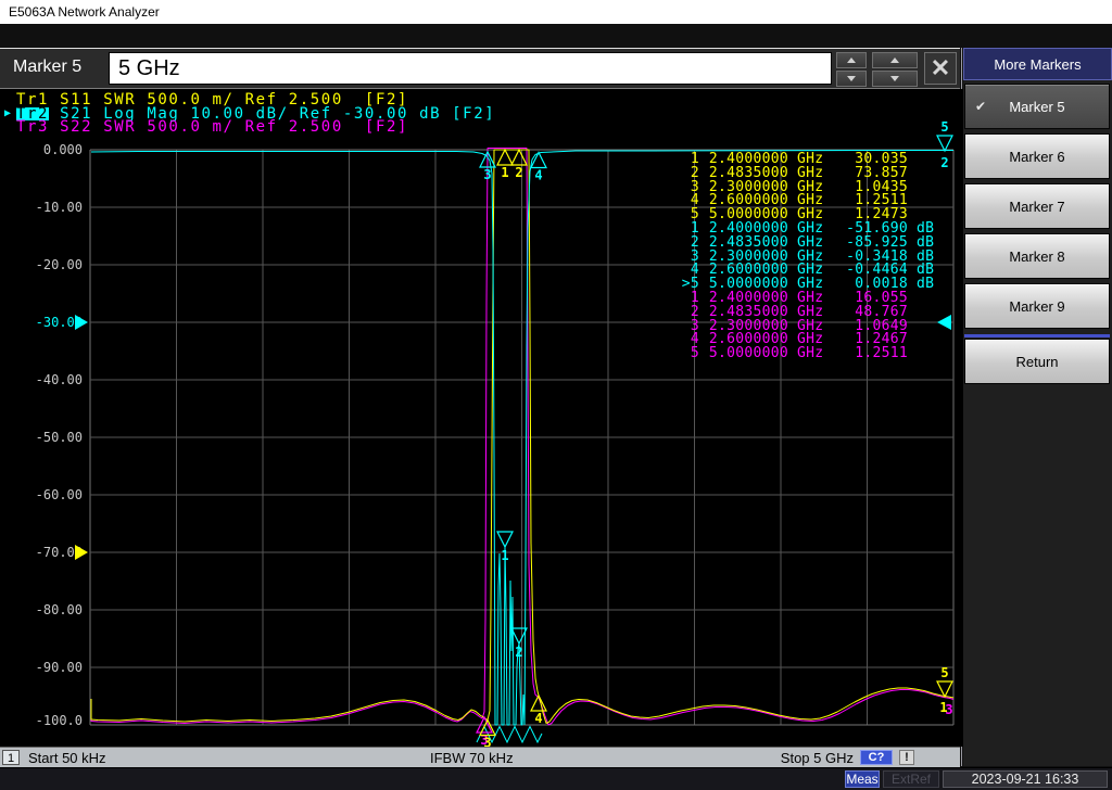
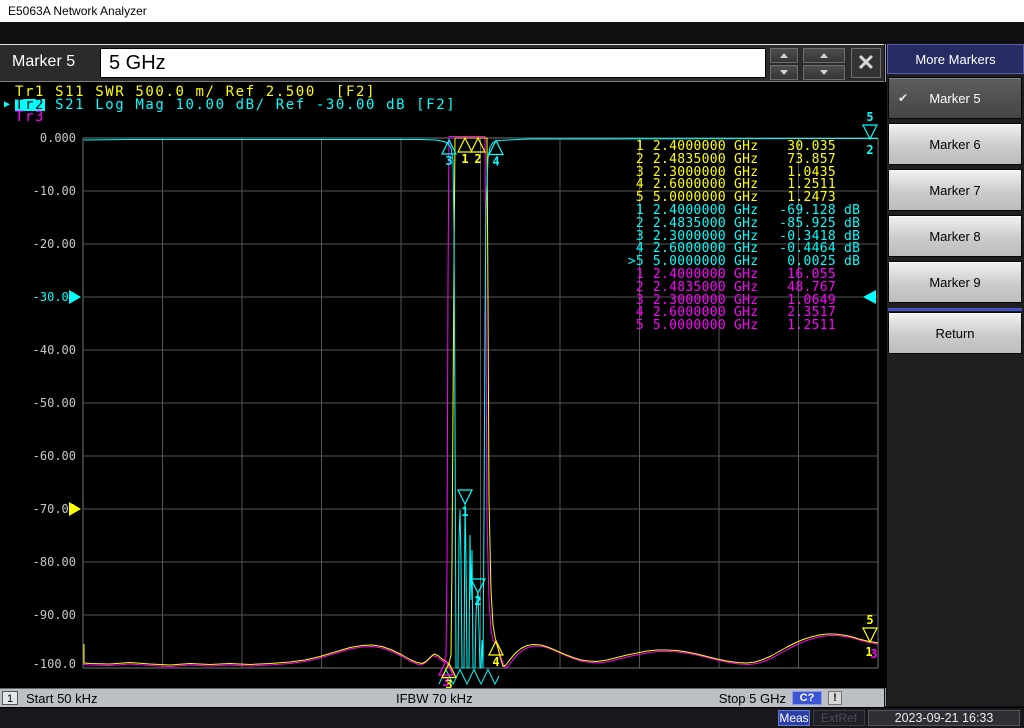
  E5063A Network Analyzer
  Marker 5
  5 GHz
  ✕
  More Markers
  ✔
  Marker 5
  Marker 6
  Marker 7
  Marker 8
  Marker 9
  Return
  Tr1
  S11 SWR 500.0 m/ Ref 2.500 [F2]
  ▶
  Tr2
  S21 Log Mag 10.00 dB/ Ref -30.00 dB [F2]
  Tr3
- S22 SWR 500.0 m/ Ref 2.500 [F2]
  0.000
  -10.00
  -20.00
  -30.0
  -40.00
  -50.00
  -60.00
  -70.0
  -80.00
  -90.00
  -100.0
  3
  1
  2
  4
  5
  3
  4
  1
  2
  5
  2
  3
  1
  1
  2.4000000
  GHz
  30.035
  2
  2.4835000
  GHz
  73.857
  3
  2.3000000
  GHz
  1.0435
  4
  2.6000000
  GHz
  1.2511
  5
  5.0000000
  GHz
  1.2473
  1
  2.4000000
  GHz
- -51.690
+ -69.128
  dB
  2
  2.4835000
  GHz
  -85.925
  dB
  3
  2.3000000
  GHz
  -0.3418
  dB
  4
  2.6000000
  GHz
  -0.4464
  dB
  >5
  5.0000000
  GHz
- 0.0018
+ 0.0025
  dB
  1
  2.4000000
  GHz
  16.055
  2
  2.4835000
  GHz
  48.767
  3
  2.3000000
  GHz
  1.0649
  4
  2.6000000
  GHz
- 1.2467
+ 2.3517
  5
  5.0000000
  GHz
  1.2511
  1
  Start 50 kHz
  IFBW 70 kHz
  Stop 5 GHz
  C?
  !
  Meas
  ExtRef
  2023-09-21 16:33
